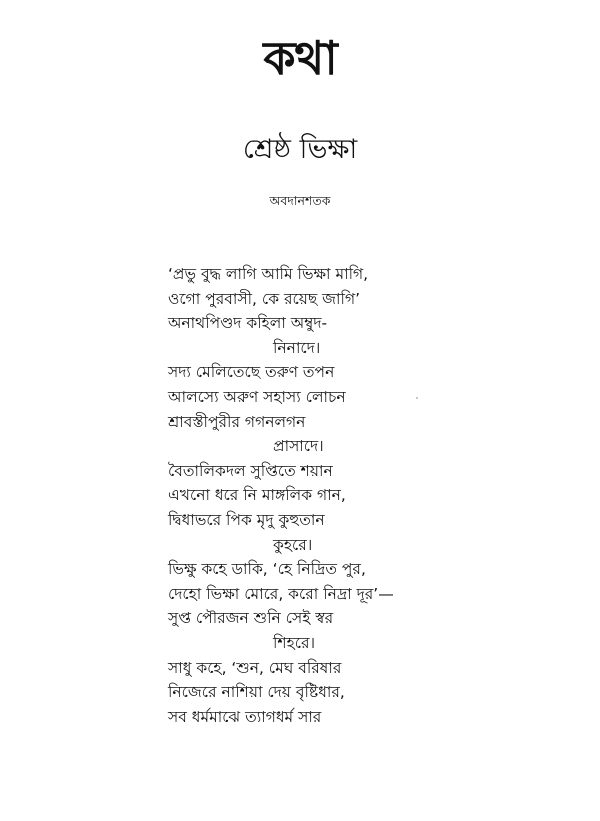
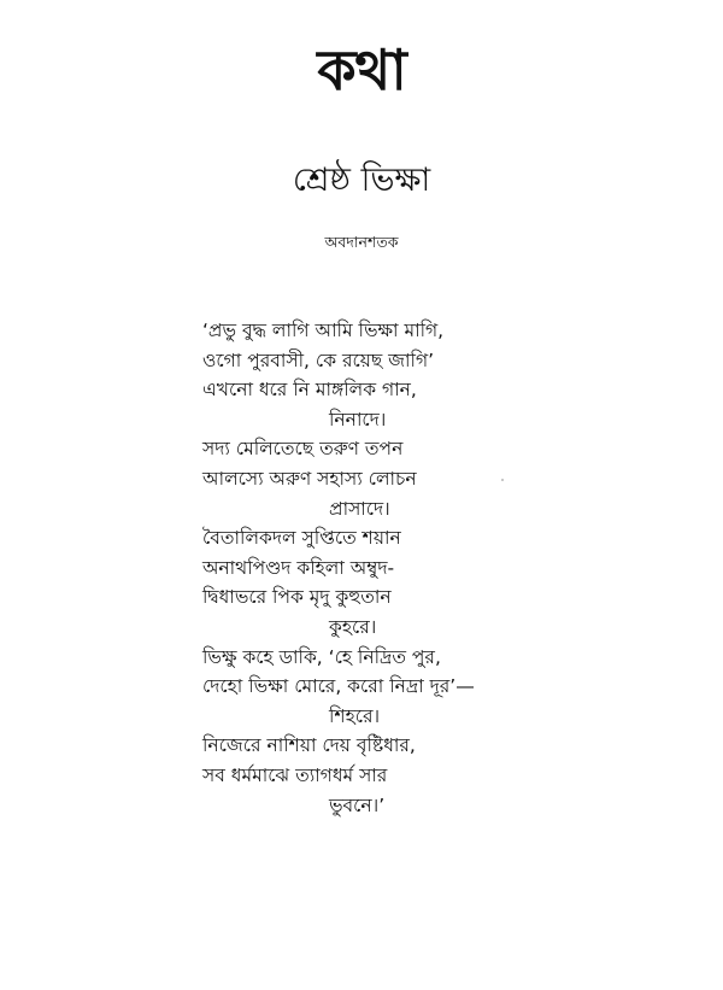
  কথা
  শ্রেষ্ঠ ভিক্ষা
  অবদানশতক
  ‘প্রভু বুদ্ধ লাগি আমি ভিক্ষা মাগি,
  ওগো পুরবাসী, কে রয়েছ জাগি’
- অনাথপিণ্ডদ কহিলা অম্বুদ-
+ এখনো ধরে নি মাঙ্গলিক গান,
  নিনাদে।
  সদ্য মেলিতেছে তরুণ তপন
  আলস্যে অরুণ সহাস্য লোচন
- শ্রাবস্তীপুরীর গগনলগন
  প্রাসাদে।
  বৈতালিকদল সুপ্তিতে শয়ান
- এখনো ধরে নি মাঙ্গলিক গান,
+ অনাথপিণ্ডদ কহিলা অম্বুদ-
  দ্বিধাভরে পিক মৃদু কুহুতান
  কুহরে।
  ভিক্ষু কহে ডাকি, ‘হে নিদ্রিত পুর,
  দেহো ভিক্ষা মোরে, করো নিদ্রা দূর’—
- সুপ্ত পৌরজন শুনি সেই স্বর
  শিহরে।
- সাধু কহে, ‘শুন, মেঘ বরিষার
  নিজেরে নাশিয়া দেয় বৃষ্টিধার,
  সব ধর্মমাঝে ত্যাগধর্ম সার
+ ভুবনে।’
